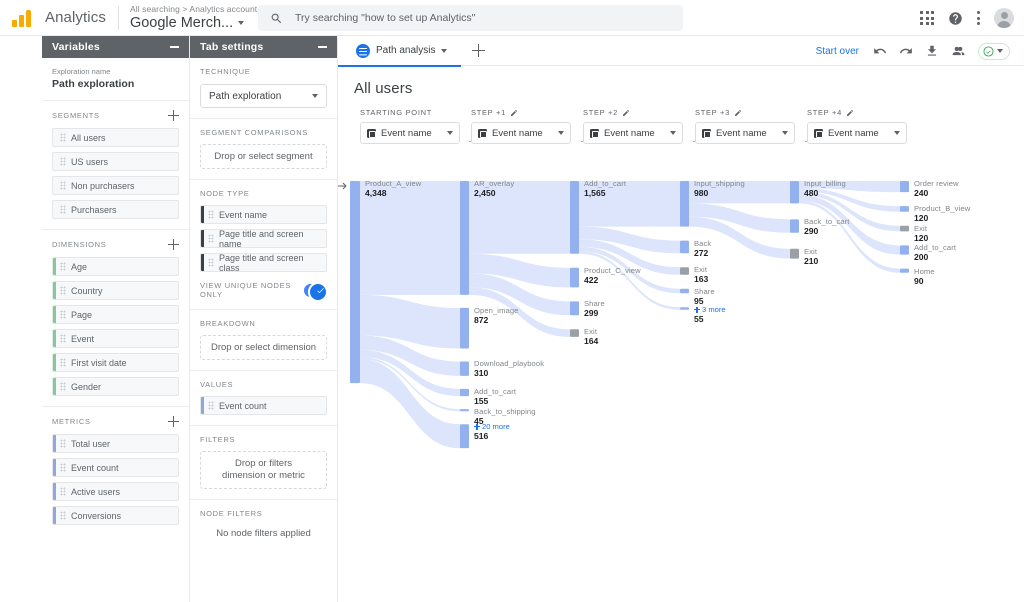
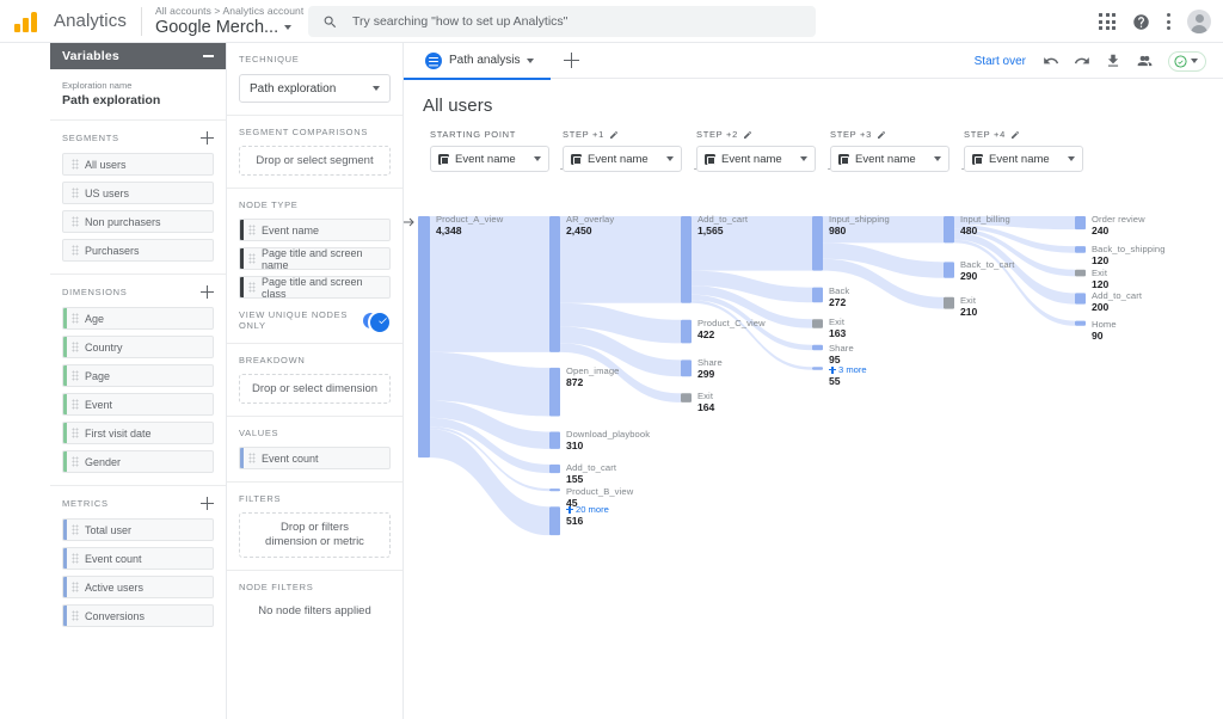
  Analytics
- All searching > Analytics account
+ All accounts > Analytics account
  Google Merch...
  Try searching "how to set up Analytics"
  Variables
  Exploration name
  Path exploration
  SEGMENTS
  All users
  US users
  Non purchasers
  Purchasers
  DIMENSIONS
  Age
  Country
  Page
  Event
  First visit date
  Gender
  METRICS
  Total user
  Event count
  Active users
  Conversions
- Tab settings
  TECHNIQUE
  Path exploration
  SEGMENT COMPARISONS
  Drop or select segment
  NODE TYPE
  Event name
  Page title and screen name
  Page title and screen class
  VIEW UNIQUE NODES ONLY
  BREAKDOWN
  Drop or select dimension
  VALUES
  Event count
  FILTERS
  Drop or filters dimension or metric
  NODE FILTERS
  No node filters applied
  Path analysis
  Start over
  All users
  STARTING POINT
  Event name
  STEP +1
  Event name
  STEP +2
  Event name
  STEP +3
  Event name
  STEP +4
  Event name
  Product_A_view
  4,348
  AR_overlay
  2,450
  Open_image
  872
  Download_playbook
  310
  Add_to_cart
  155
- Back_to_shipping
+ Product_B_view
  45
  20 more
  516
  Add_to_cart
  1,565
  Product_C_view
  422
  Share
  299
  Exit
  164
  Input_shipping
  980
  Back
  272
  Exit
  163
  Share
  95
  3 more
  55
  Input_billing
  480
  Back_to_cart
  290
  Exit
  210
  Order review
  240
- Product_B_view
+ Back_to_shipping
  120
  Exit
  120
  Add_to_cart
  200
  Home
  90
